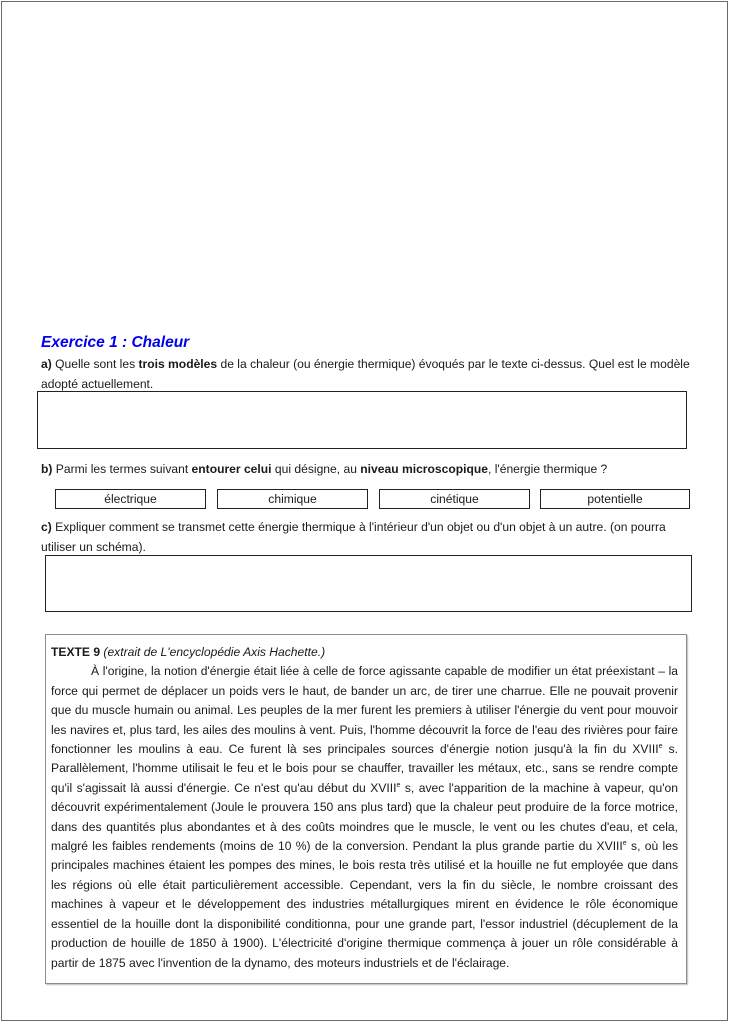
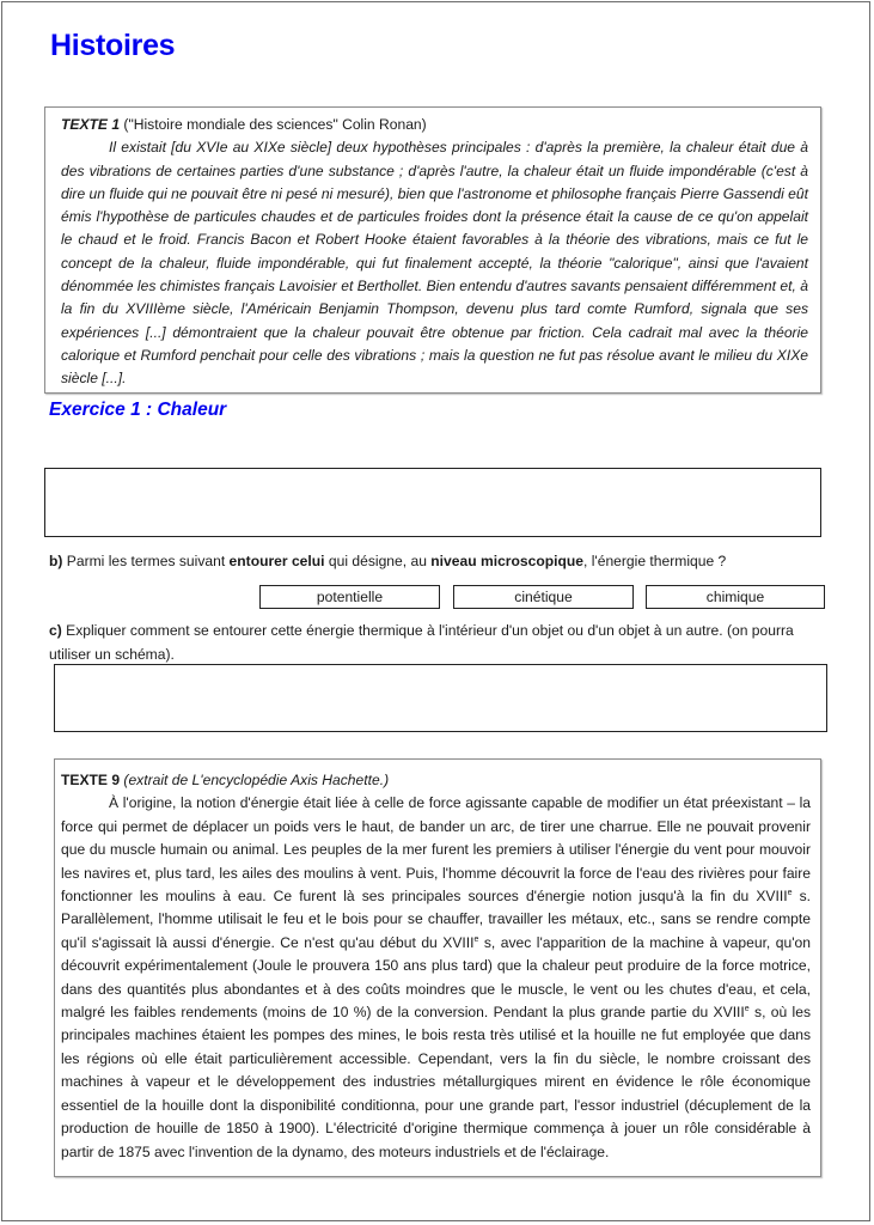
+ Histoires
+ TEXTE 1 ("Histoire mondiale des sciences" Colin Ronan)
+ Il existait [du XVIe au XIXe siècle] deux hypothèses principales : d'après la première, la chaleur était due à des vibrations de certaines parties d'une substance ; d'après l'autre, la chaleur était un fluide impondérable (c'est à dire un fluide qui ne pouvait être ni pesé ni mesuré), bien que l'astronome et philosophe français Pierre Gassendi eût émis l'hypothèse de particules chaudes et de particules froides dont la présence était la cause de ce qu'on appelait le chaud et le froid. Francis Bacon et Robert Hooke étaient favorables à la théorie des vibrations, mais ce fut le concept de la chaleur, fluide impondérable, qui fut finalement accepté, la théorie "calorique", ainsi que l'avaient dénommée les chimistes français Lavoisier et Berthollet. Bien entendu d'autres savants pensaient différemment et, à la fin du XVIIIème siècle, l'Américain Benjamin Thompson, devenu plus tard comte Rumford, signala que ses expériences [...] démontraient que la chaleur pouvait être obtenue par friction. Cela cadrait mal avec la théorie calorique et Rumford penchait pour celle des vibrations ; mais la question ne fut pas résolue avant le milieu du XIXe siècle [...].
  Exercice 1 : Chaleur
- a) Quelle sont les trois modèles de la chaleur (ou énergie thermique) évoqués par le texte ci-dessus. Quel est le modèle adopté actuellement.
  b) Parmi les termes suivant entourer celui qui désigne, au niveau microscopique, l'énergie thermique ?
- électrique
- chimique
+ potentielle
  cinétique
- potentielle
+ chimique
- c) Expliquer comment se transmet cette énergie thermique à l'intérieur d'un objet ou d'un objet à un autre. (on pourra utiliser un schéma).
+ c) Expliquer comment se entourer cette énergie thermique à l'intérieur d'un objet ou d'un objet à un autre. (on pourra utiliser un schéma).
  TEXTE 9 (extrait de L'encyclopédie Axis Hachette.)
  À l'origine, la notion d'énergie était liée à celle de force agissante capable de modifier un état préexistant – la force qui permet de déplacer un poids vers le haut, de bander un arc, de tirer une charrue. Elle ne pouvait provenir que du muscle humain ou animal. Les peuples de la mer furent les premiers à utiliser l'énergie du vent pour mouvoir les navires et, plus tard, les ailes des moulins à vent. Puis, l'homme découvrit la force de l'eau des rivières pour faire fonctionner les moulins à eau. Ce furent là ses principales sources d'énergie notion jusqu'à la fin du XVIII s. Parallèlement, l'homme utilisait le feu et le bois pour se chauffer, travailler les métaux, etc., sans se rendre compte qu'il s'agissait là aussi d'énergie. Ce n'est qu'au début du XVIII s, avec l'apparition de la machine à vapeur, qu'on découvrit expérimentalement (Joule le prouvera 150 ans plus tard) que la chaleur peut produire de la force motrice, dans des quantités plus abondantes et à des coûts moindres que le muscle, le vent ou les chutes d'eau, et cela, malgré les faibles rendements (moins de 10 %) de la conversion. Pendant la plus grande partie du XVIII s, où les principales machines étaient les pompes des mines, le bois resta très utilisé et la houille ne fut employée que dans les régions où elle était particulièrement accessible. Cependant, vers la fin du siècle, le nombre croissant des machines à vapeur et le développement des industries métallurgiques mirent en évidence le rôle économique essentiel de la houille dont la disponibilité conditionna, pour une grande part, l'essor industriel (décuplement de la production de houille de 1850 à 1900). L'électricité d'origine thermique commença à jouer un rôle considérable à partir de 1875 avec l'invention de la dynamo, des moteurs industriels et de l'éclairage.
